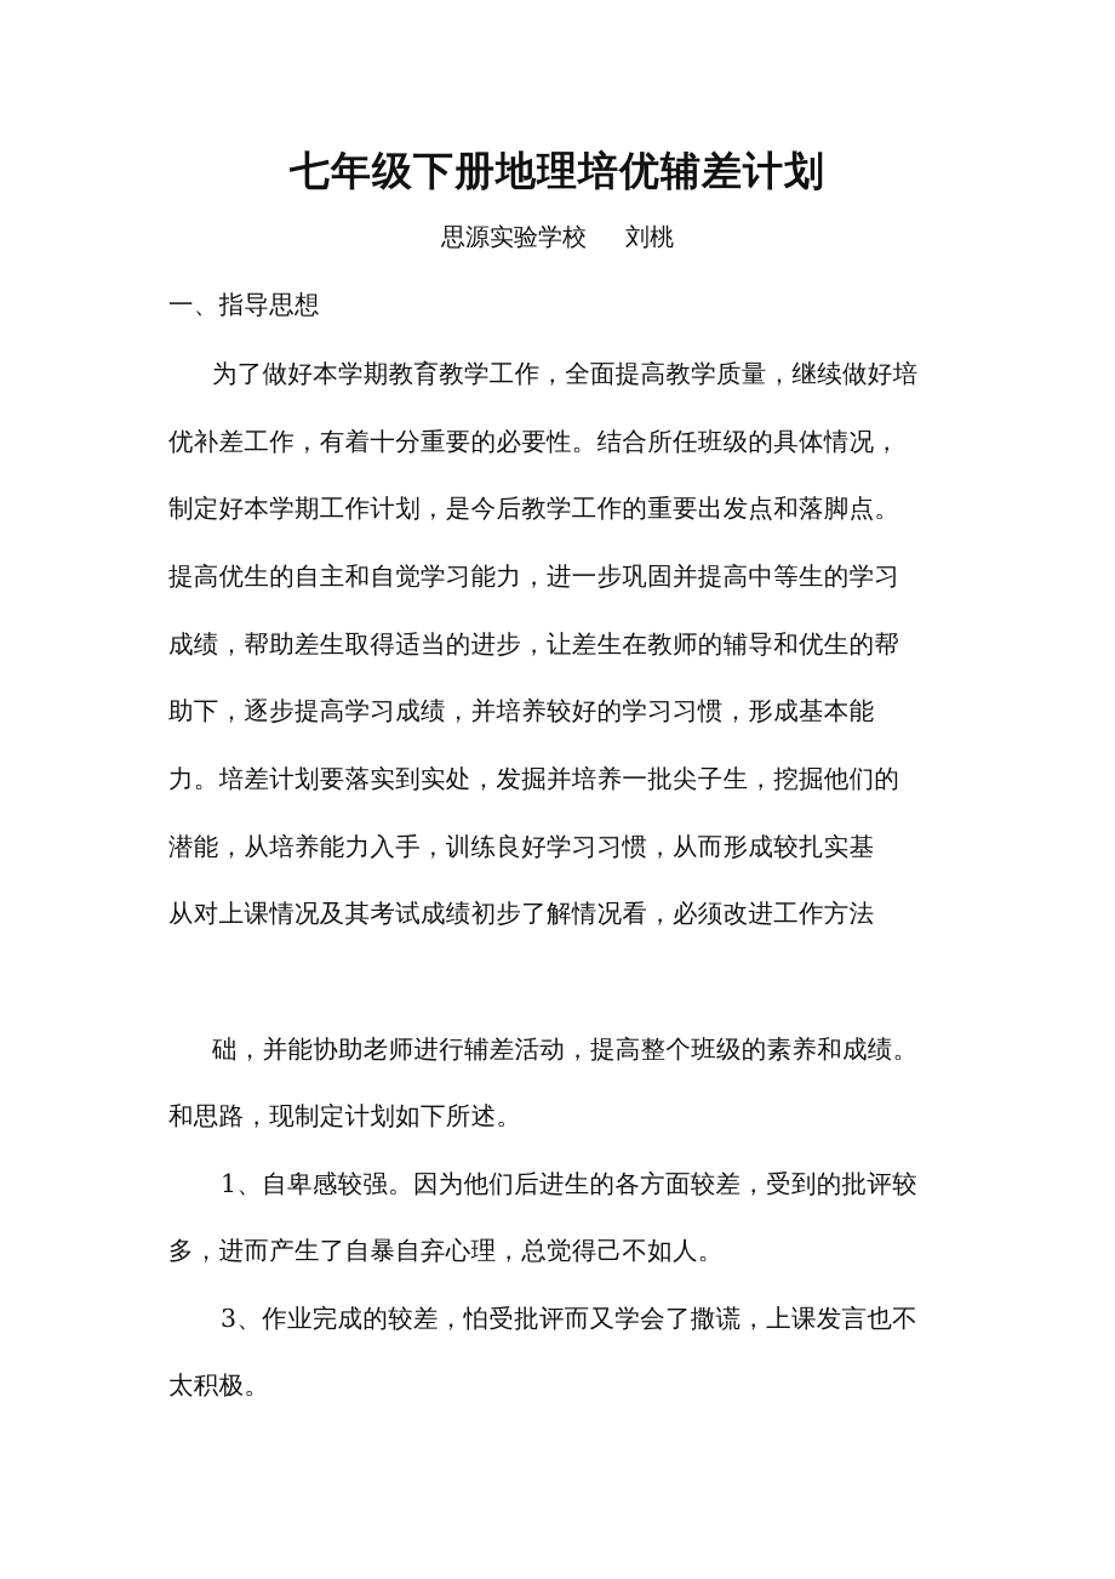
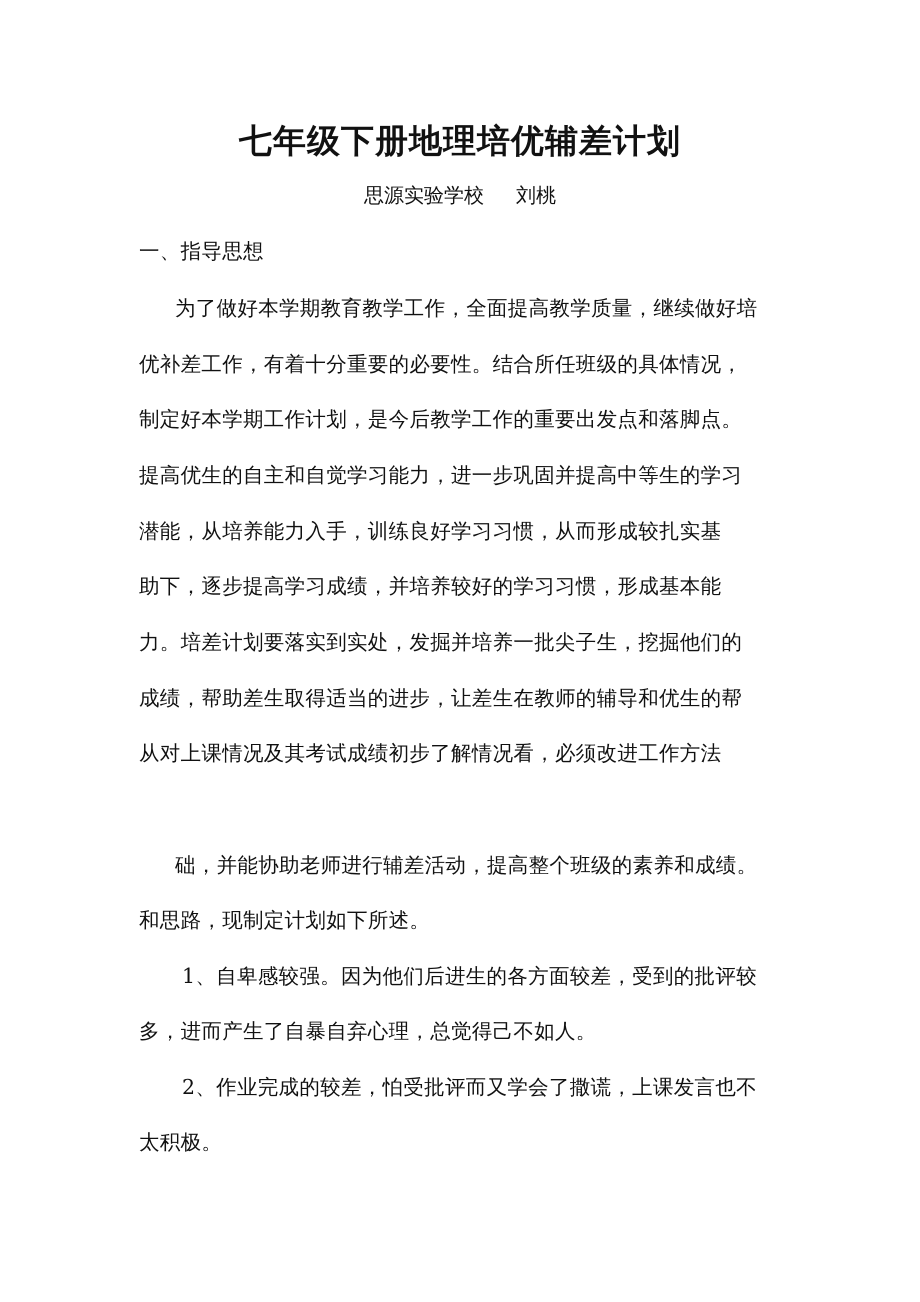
  七年级下册地理培优辅差计划
  思源实验学校 刘桃
  一、指导思想
  为了做好本学期教育教学工作，全面提高教学质量，继续做好培
  优补差工作，有着十分重要的必要性。结合所任班级的具体情况，
  制定好本学期工作计划，是今后教学工作的重要出发点和落脚点。
  提高优生的自主和自觉学习能力，进一步巩固并提高中等生的学习
- 成绩，帮助差生取得适当的进步，让差生在教师的辅导和优生的帮
+ 潜能，从培养能力入手，训练良好学习习惯，从而形成较扎实基
  助下，逐步提高学习成绩，并培养较好的学习习惯，形成基本能
  力。培差计划要落实到实处，发掘并培养一批尖子生，挖掘他们的
- 潜能，从培养能力入手，训练良好学习习惯，从而形成较扎实基
+ 成绩，帮助差生取得适当的进步，让差生在教师的辅导和优生的帮
  从对上课情况及其考试成绩初步了解情况看，必须改进工作方法
  础，并能协助老师进行辅差活动，提高整个班级的素养和成绩。
  和思路，现制定计划如下所述。
  1、自卑感较强。因为他们后进生的各方面较差，受到的批评较
  多，进而产生了自暴自弃心理，总觉得己不如人。
- 3、作业完成的较差，怕受批评而又学会了撒谎，上课发言也不
+ 2、作业完成的较差，怕受批评而又学会了撒谎，上课发言也不
  太积极。
